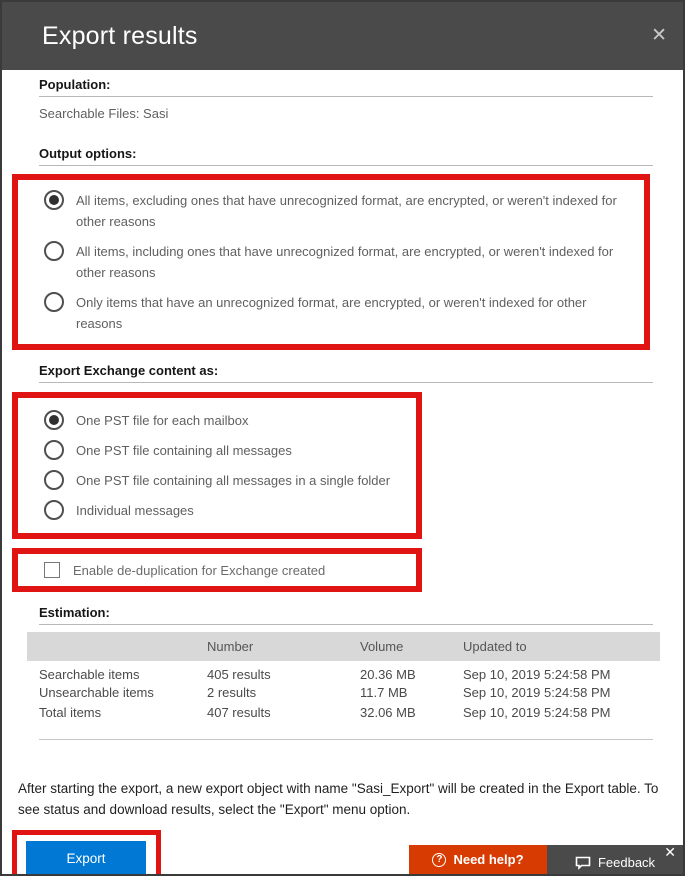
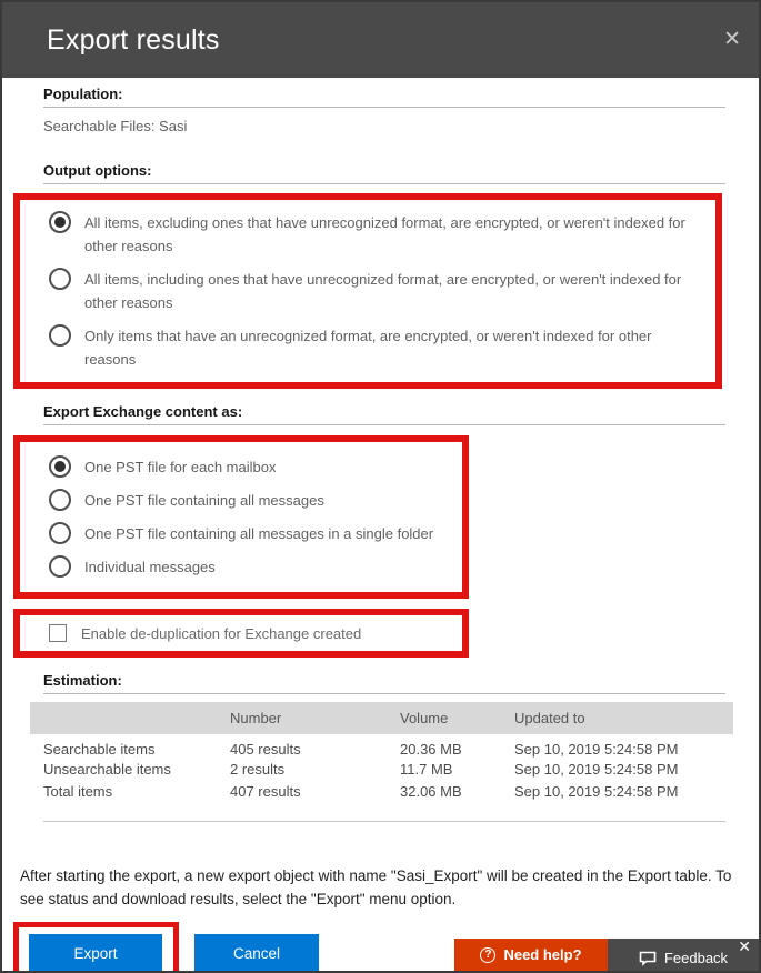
  Export results
  ✕
  Population:
  Searchable Files: Sasi
  Output options:
  All items, excluding ones that have unrecognized format, are encrypted, or weren't indexed for other reasons
  All items, including ones that have unrecognized format, are encrypted, or weren't indexed for other reasons
  Only items that have an unrecognized format, are encrypted, or weren't indexed for other reasons
  Export Exchange content as:
  One PST file for each mailbox
  One PST file containing all messages
  One PST file containing all messages in a single folder
  Individual messages
  Enable de-duplication for Exchange created
  Estimation:
  	Number	Volume	Updated to
  Searchable items	405 results	20.36 MB	Sep 10, 2019 5:24:58 PM
  Unsearchable items	2 results	11.7 MB	Sep 10, 2019 5:24:58 PM
  Total items	407 results	32.06 MB	Sep 10, 2019 5:24:58 PM
  After starting the export, a new export object with name "Sasi_Export" will be created in the Export table. To see status and download results, select the "Export" menu option.
  Export
+ Cancel
  ?
  Need help?
  ✕
  Feedback
